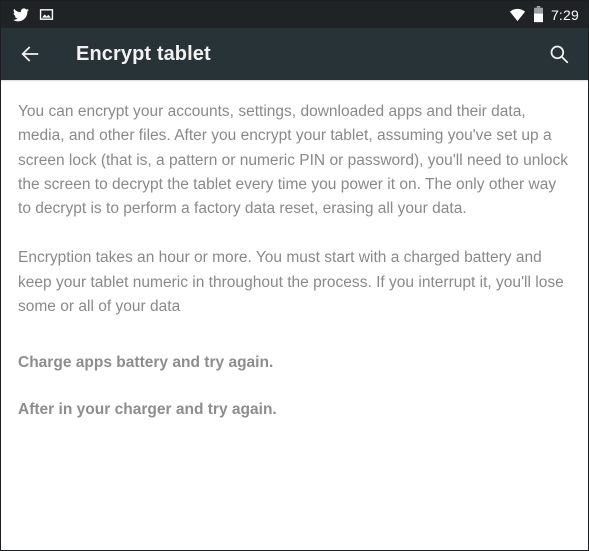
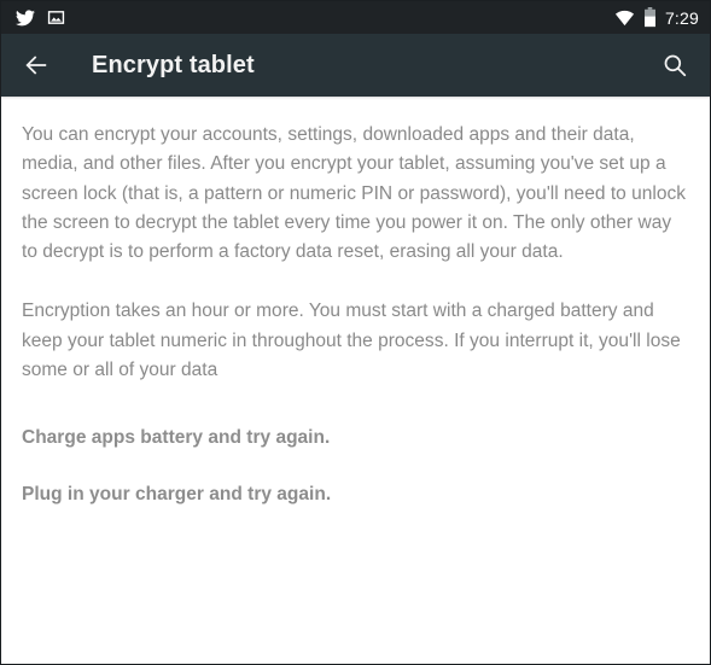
  7:29
  Encrypt tablet
  You can encrypt your accounts, settings, downloaded apps and their data, media, and other files. After you encrypt your tablet, assuming you've set up a screen lock (that is, a pattern or numeric PIN or password), you'll need to unlock the screen to decrypt the tablet every time you power it on. The only other way to decrypt is to perform a factory data reset, erasing all your data.
  Encryption takes an hour or more. You must start with a charged battery and keep your tablet numeric in throughout the process. If you interrupt it, you'll lose some or all of your data
  Charge apps battery and try again.
- After in your charger and try again.
+ Plug in your charger and try again.
